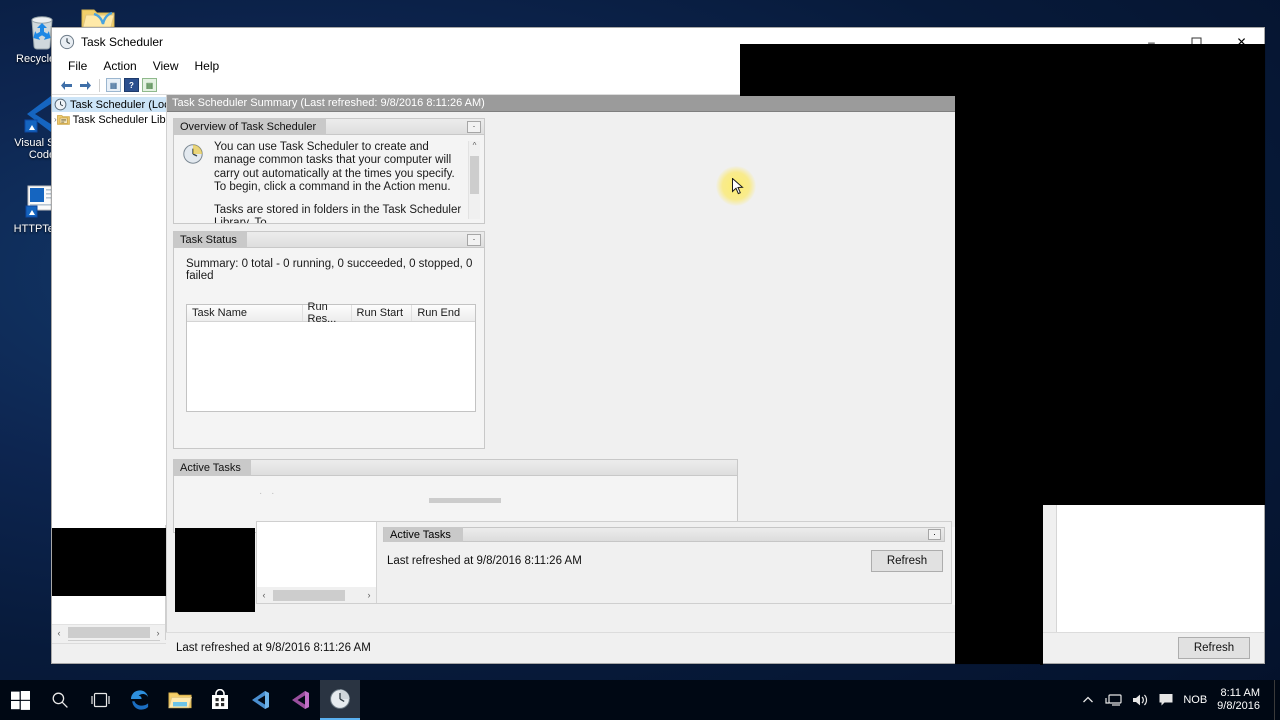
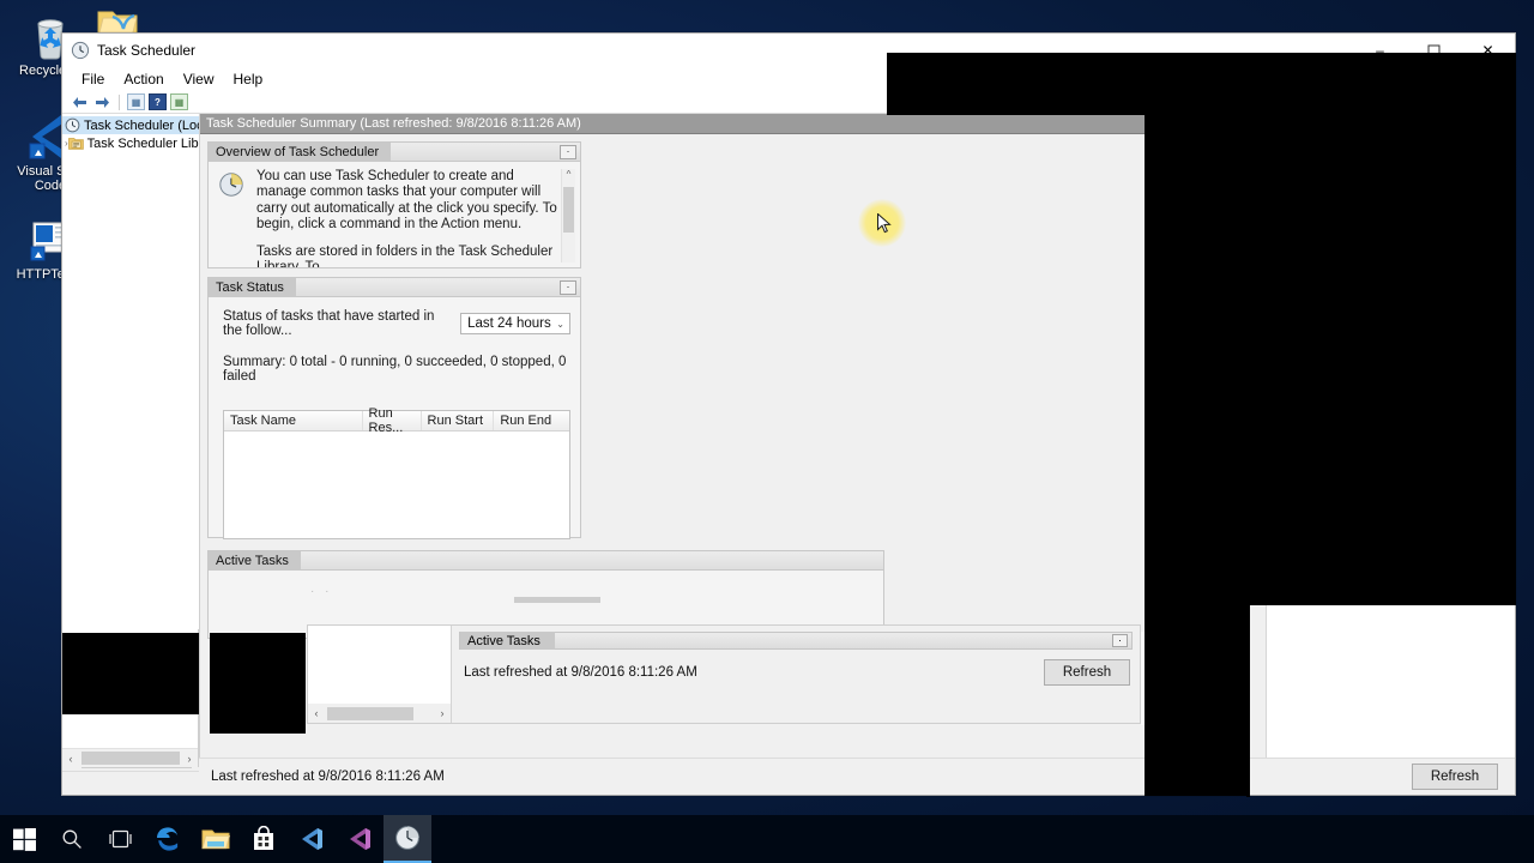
  Cod
  Task Scheduler
  –
  ✕
  File
  Action
  View
  Help
  ▦
  ?
  ▦
  Task Scheduler (Lo
  ›
  Task Scheduler Lib
  Task Scheduler Summary (Last refreshed: 9/8/2016 8:11:26 AM)
  Overview of Task Scheduler
  ·
- You can use Task Scheduler to create and manage common tasks that your computer will carry out automatically at the times you specify. To begin, click a command in the Action menu.
+ You can use Task Scheduler to create and manage common tasks that your computer will carry out automatically at the click you specify. To begin, click a command in the Action menu.
  Tasks are stored in folders in the Task Scheduler
  ^
  Task Status
  ·
+ Status of tasks that have started in the follow...
+ Last 24 hours
+ ⌄
  Summary: 0 total - 0 running, 0 succeeded, 0 stopped, 0 failed
  Task Name
  Run Res...
  Run Start
  Run End
  Active Tasks
  · ·
  ‹
  ›
  ‹
  ›
  Active Tasks
  ·
  Last refreshed at 9/8/2016 8:11:26 AM
  Refresh
  Last refreshed at 9/8/2016 8:11:26 AM
  Refresh
- NOB
- 8:11 AM
- 9/8/2016
